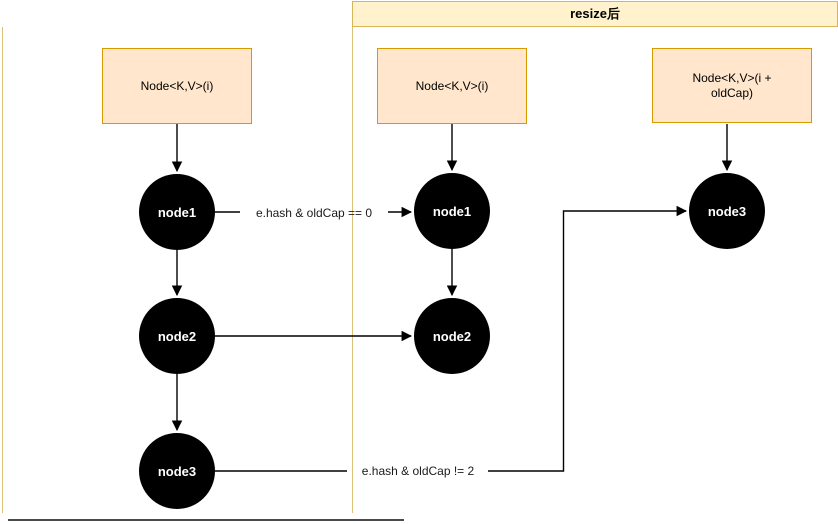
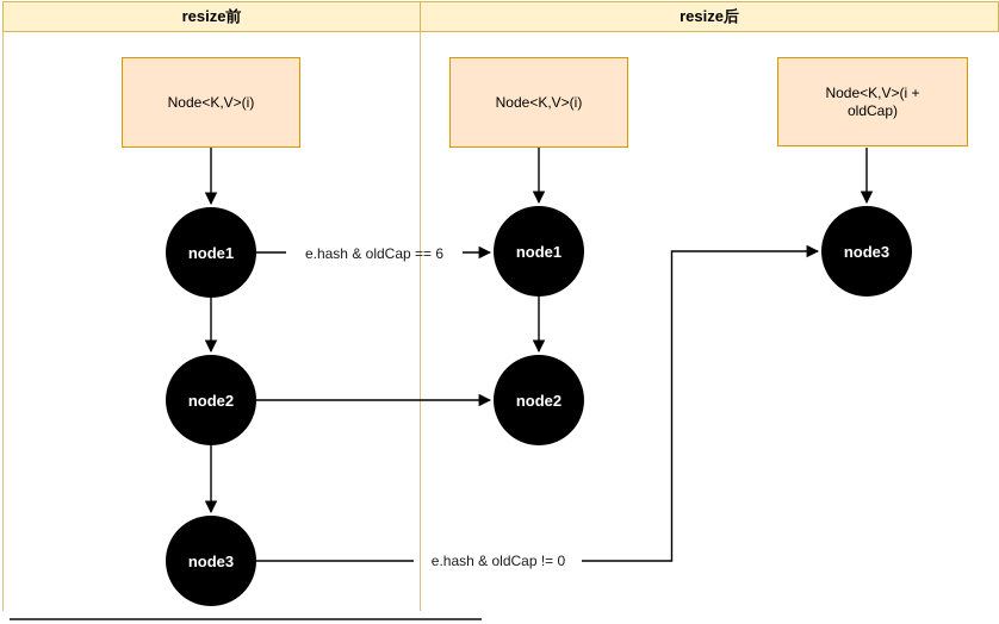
+ resize前
  resize后
  Node<K,V>(i)
  Node<K,V>(i)
  Node<K,V>(i +
  oldCap)
  node1
  node2
  node3
  node1
  node2
  node3
- e.hash & oldCap == 0
+ e.hash & oldCap == 6
- e.hash & oldCap != 2
+ e.hash & oldCap != 0
